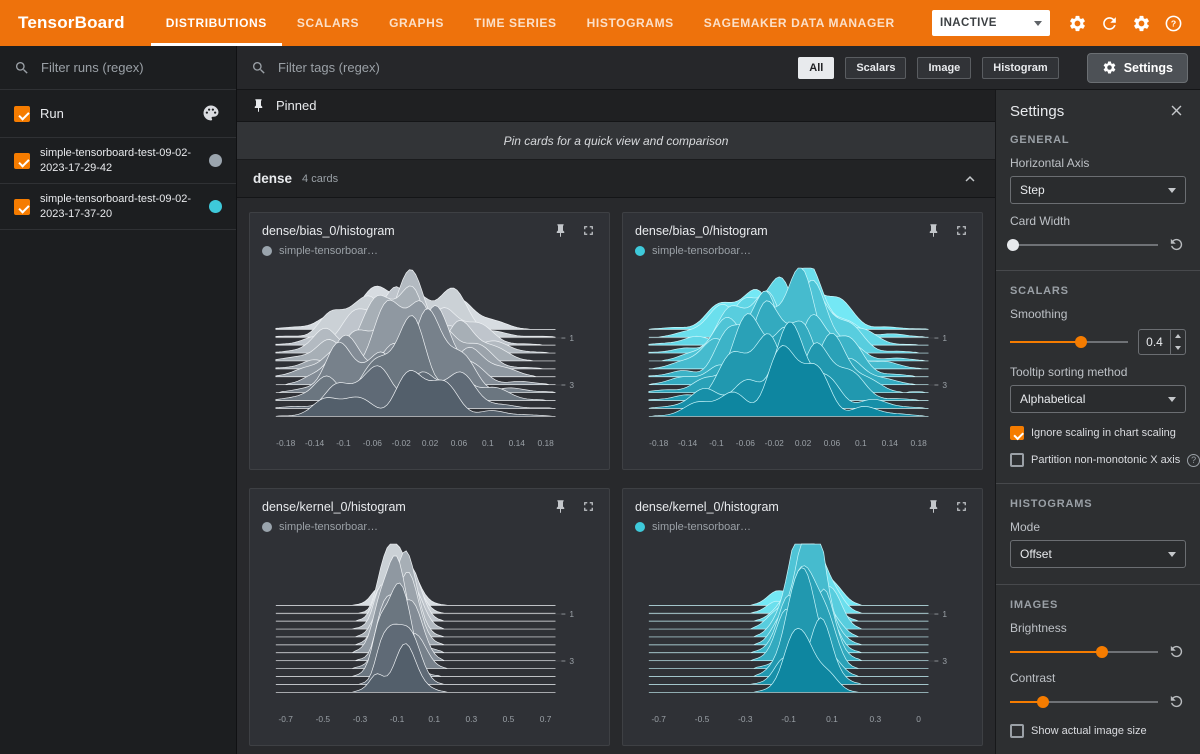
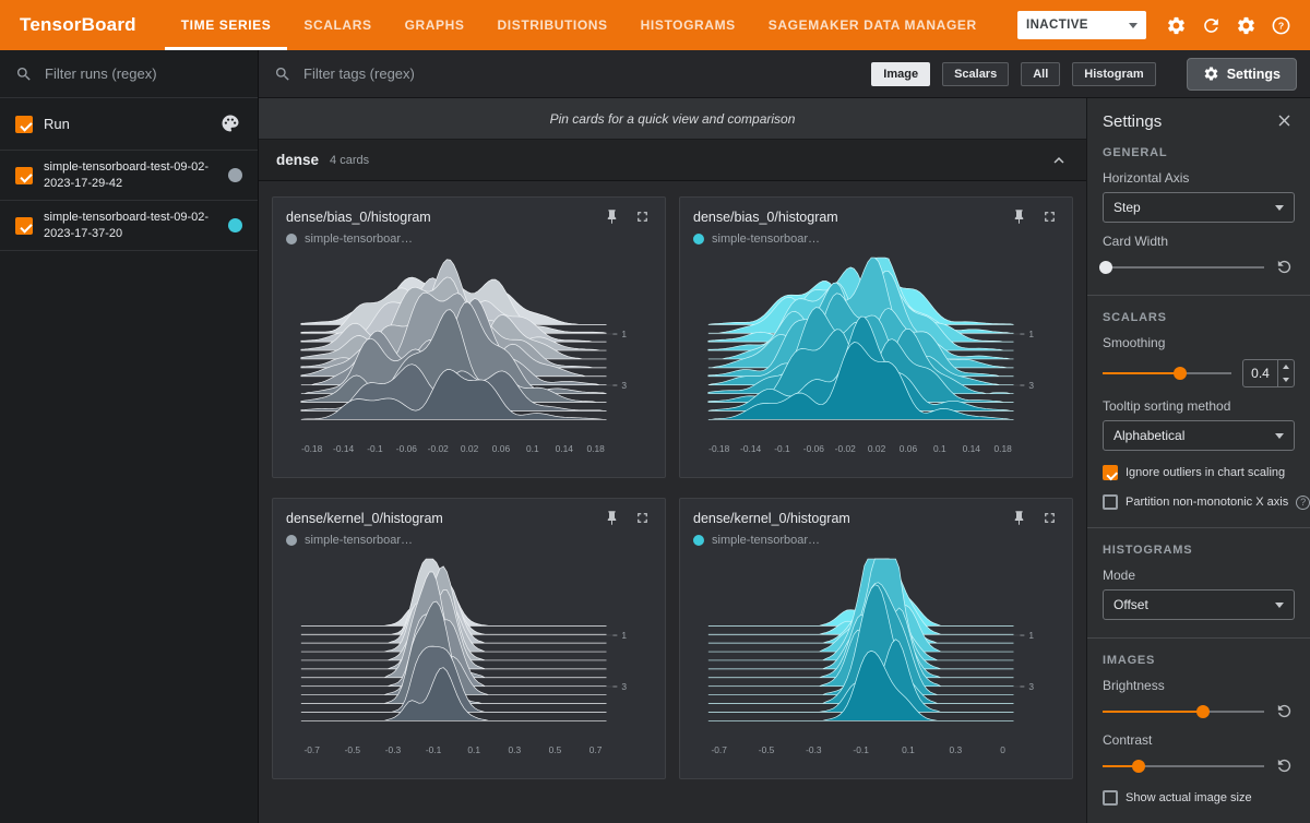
  TensorBoard
- DISTRIBUTIONS
+ TIME SERIES
  SCALARS
  GRAPHS
- TIME SERIES
+ DISTRIBUTIONS
  HISTOGRAMS
  SAGEMAKER DATA MANAGER
  INACTIVE
  ?
  Filter runs (regex)
  Run
  simple-tensorboard-test-09-02-2023-17-29-42
  simple-tensorboard-test-09-02-2023-17-37-20
  Filter tags (regex)
- All
+ Image
  Scalars
- Image
+ All
  Histogram
  Settings
- Pinned
  Pin cards for a quick view and comparison
  dense
  4 cards
  dense/bias_0/histogram
  simple-tensorboar…
  1
  3
  -0.18
  -0.14
  -0.1
  -0.06
  -0.02
  0.02
  0.06
  0.1
  0.14
  0.18
  dense/bias_0/histogram
  simple-tensorboar…
  1
  3
  -0.18
  -0.14
  -0.1
  -0.06
  -0.02
  0.02
  0.06
  0.1
  0.14
  0.18
  dense/kernel_0/histogram
  simple-tensorboar…
  1
  3
  -0.7
  -0.5
  -0.3
  -0.1
  0.1
  0.3
  0.5
  0.7
  dense/kernel_0/histogram
  simple-tensorboar…
  1
  3
  -0.7
  -0.5
  -0.3
  -0.1
  0.1
  0.3
  0
  Settings
  GENERAL
  Horizontal Axis
  Step
  Card Width
  SCALARS
  Smoothing
  0.4
  Tooltip sorting method
  Alphabetical
- Ignore scaling in chart scaling
+ Ignore outliers in chart scaling
  Partition non-monotonic X axis
  ?
  HISTOGRAMS
  Mode
  Offset
  IMAGES
  Brightness
  Contrast
  Show actual image size
